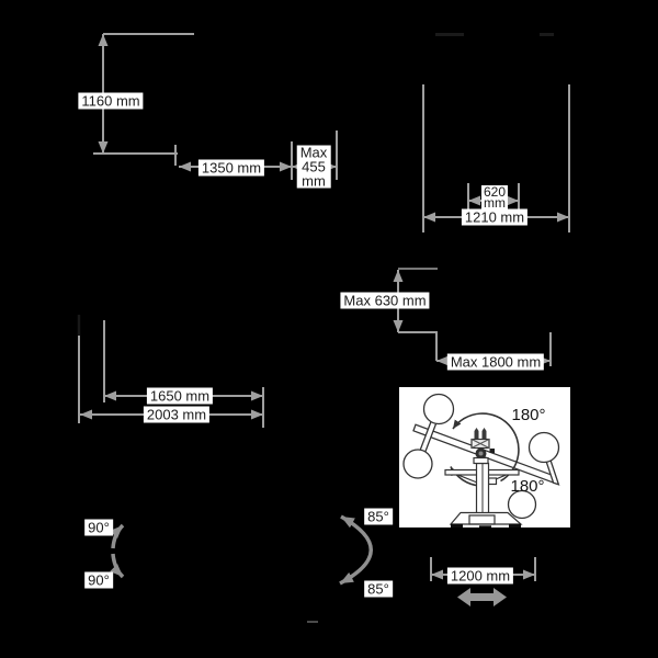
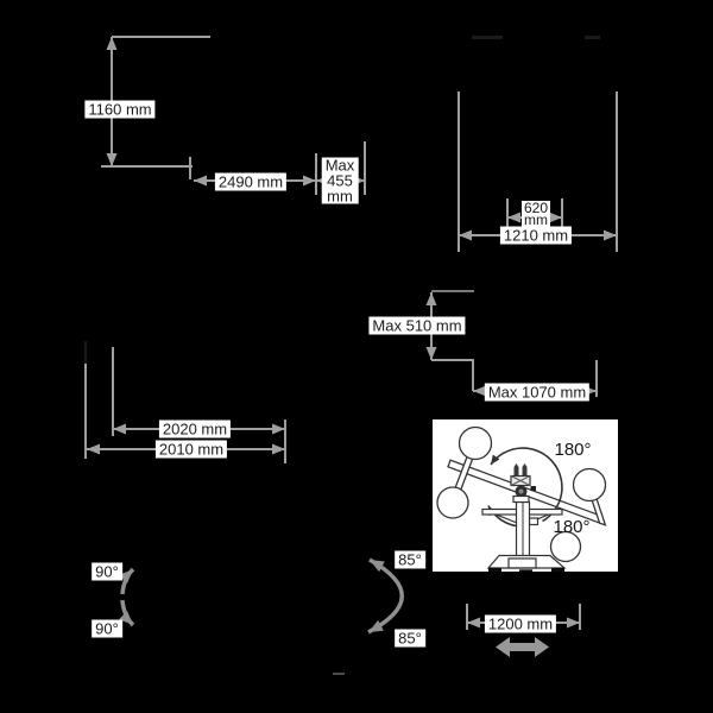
  180°
  180°
  1160 mm
- 1350 mm
+ 2490 mm
  Max
  455
  mm
  620
  mm
  1210 mm
- Max 630 mm
+ Max 510 mm
- Max 1800 mm
+ Max 1070 mm
- 1650 mm
+ 2020 mm
- 2003 mm
+ 2010 mm
  90°
  90°
  85°
  85°
  1200 mm
